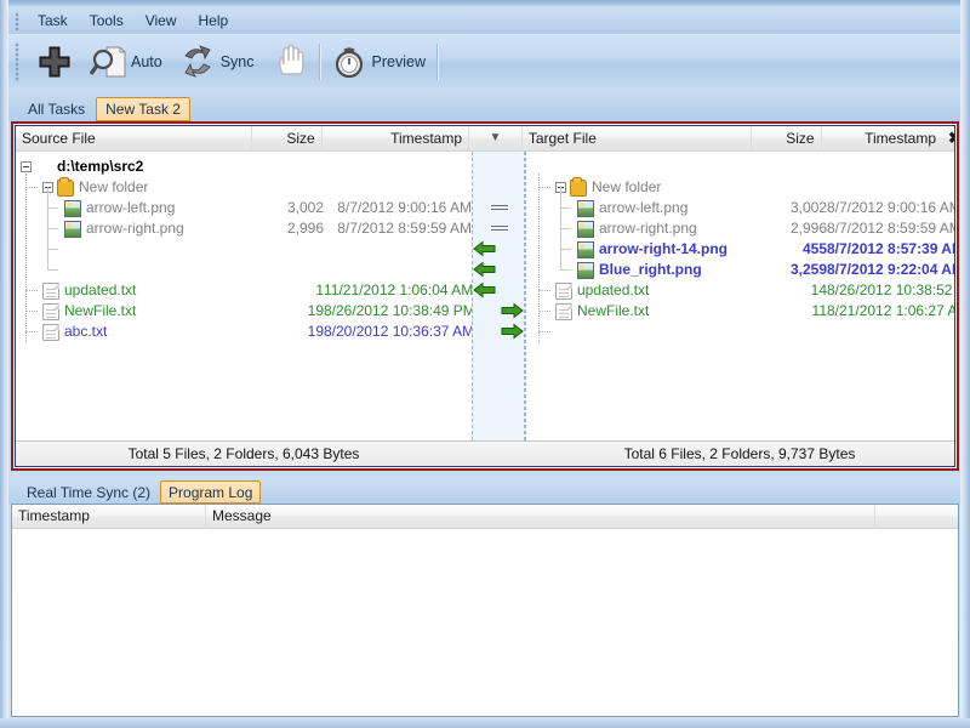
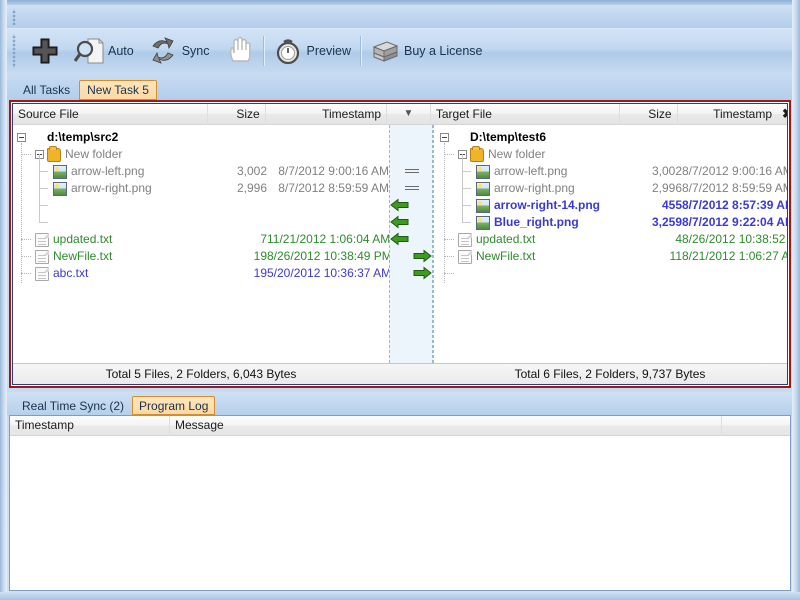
- Task
- Tools
- View
- Help
  Auto
  Sync
  Preview
+ Buy a License
  All Tasks
- New Task 2
+ New Task 5
  Source File
  Size
  Timestamp
  ▼
  Target File
  Size
  Timestamp
  d:\temp\src2
  New folder
  arrow-left.png
  3,002
  8/7/2012 9:00:16 AM
  arrow-right.png
  2,996
  8/7/2012 8:59:59 AM
  updated.txt
- 1
+ 7
  11/21/2012 1:06:04 AM
  NewFile.txt
  19
  8/26/2012 10:38:49 PM
  abc.txt
  19
- 8/20/2012 10:36:37 AM
+ 5/20/2012 10:36:37 AM
+ D:\temp\test6
  New folder
  arrow-left.png
  3,002
  8/7/2012 9:00:16 A
  arrow-right.png
  2,996
  8/7/2012 8:59:59 A
  arrow-right-14.png
  455
  8/7/2012 8:57:39 A
  Blue_right.png
  3,259
  8/7/2012 9:22:04 A
  updated.txt
- 14
+ 4
  8/26/2012 10:38:52
  NewFile.txt
  11
  8/21/2012 1:06:27 A
  Total 5 Files, 2 Folders, 6,043 Bytes
  Total 6 Files, 2 Folders, 9,737 Bytes
  Real Time Sync (2)
  Program Log
  Timestamp
  Message
